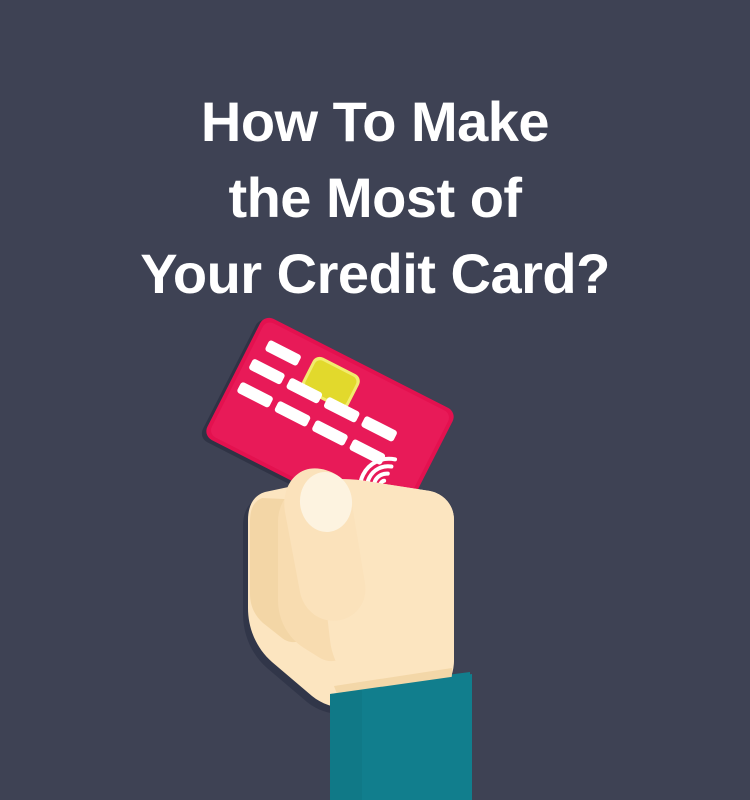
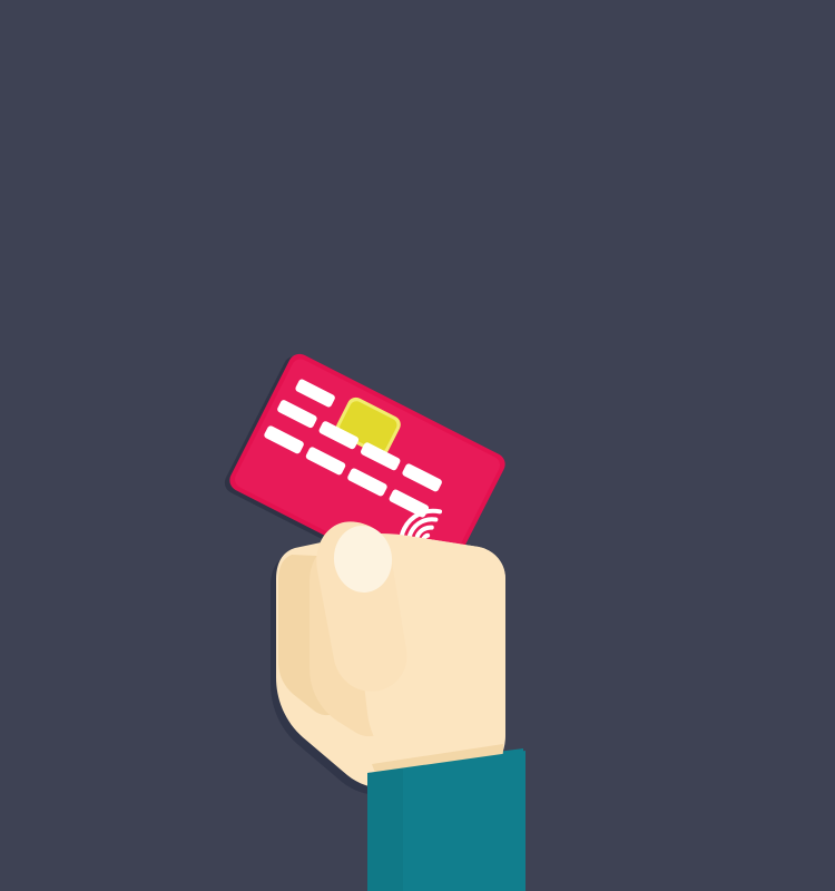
- How To Make
- the Most of
- Your Credit Card?
